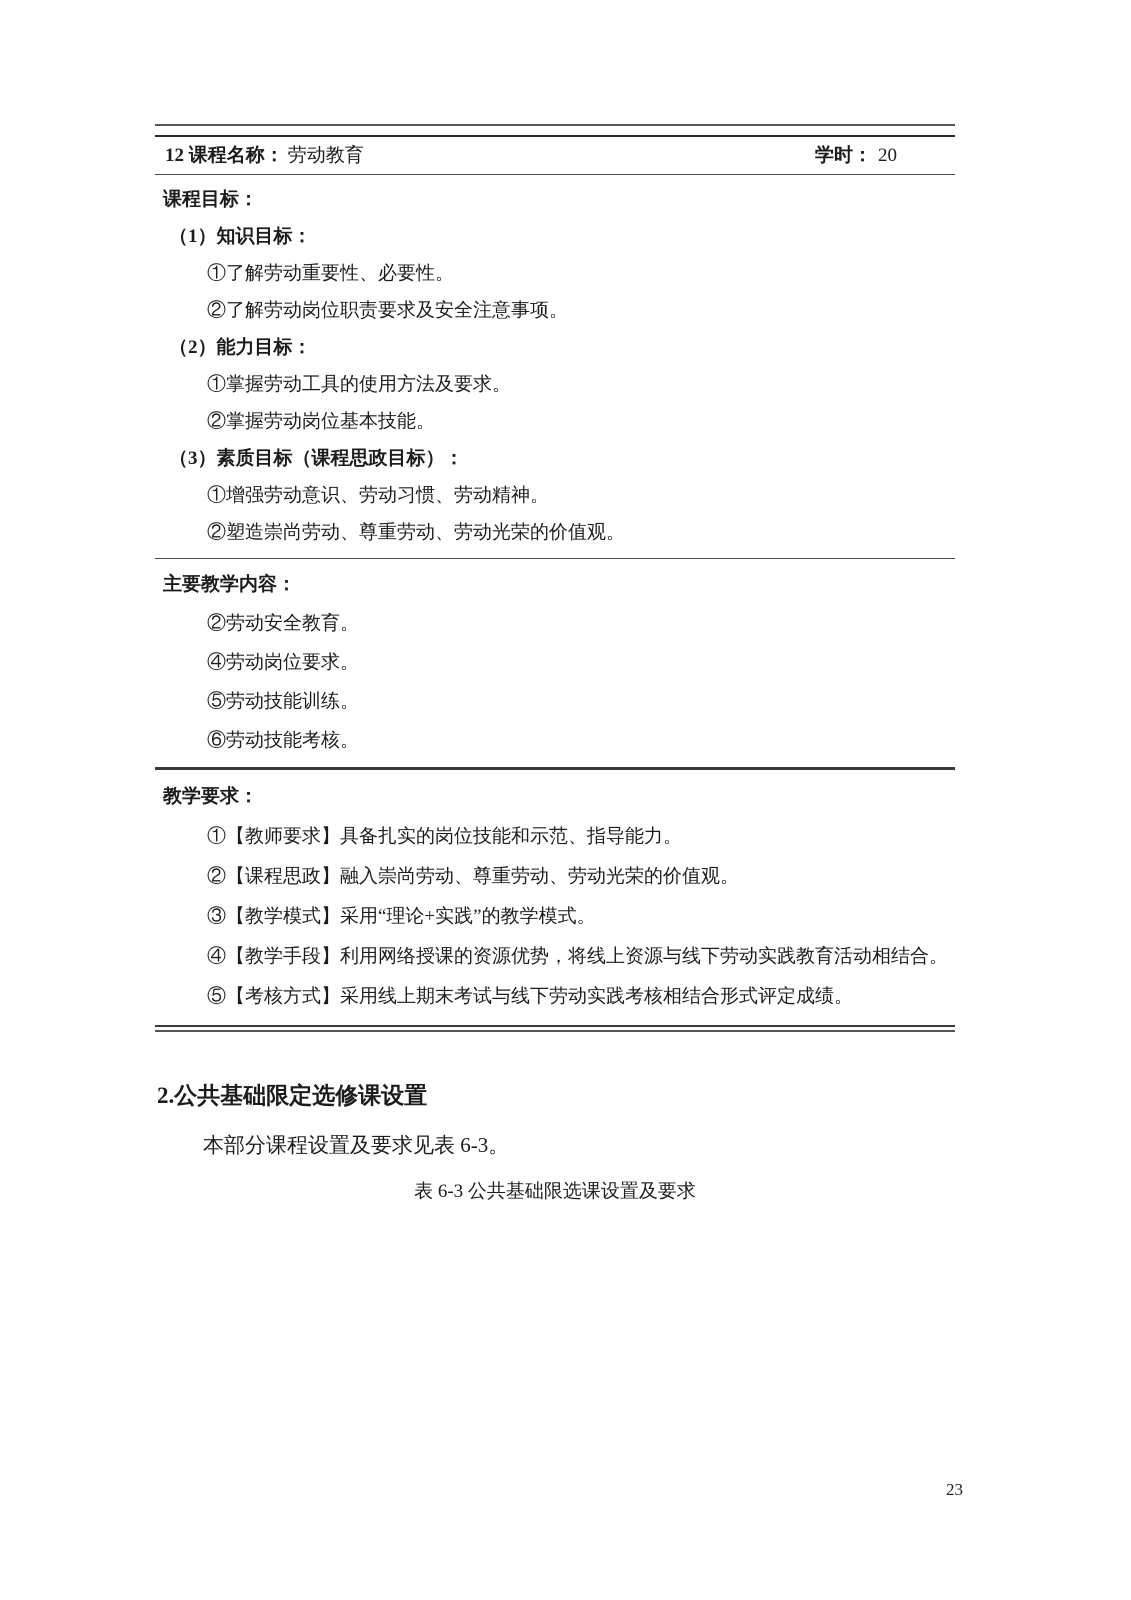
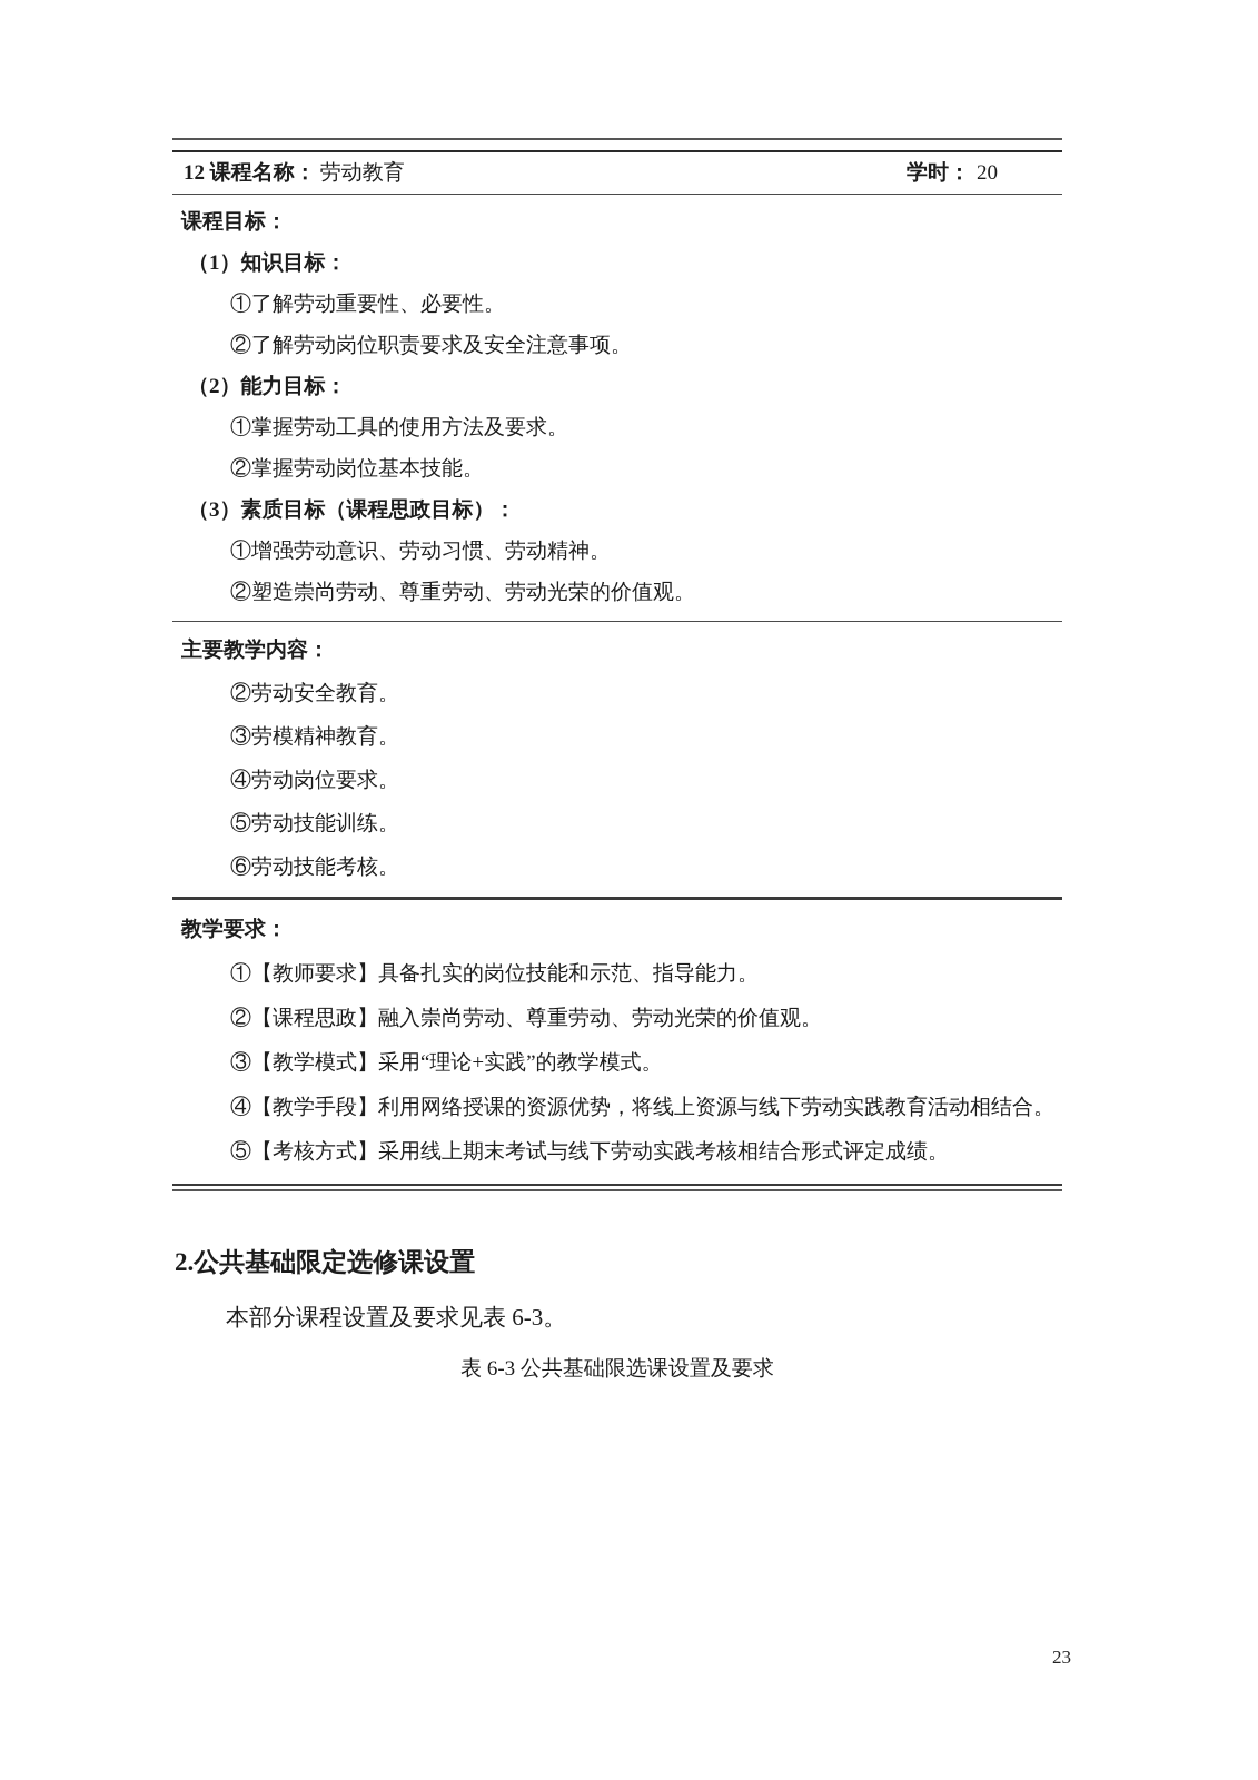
  12 课程名称： 劳动教育
  学时： 20
  课程目标：
  （1）知识目标：
  ①了解劳动重要性、必要性。
  ②了解劳动岗位职责要求及安全注意事项。
  （2）能力目标：
  ①掌握劳动工具的使用方法及要求。
  ②掌握劳动岗位基本技能。
  （3）素质目标（课程思政目标）：
  ①增强劳动意识、劳动习惯、劳动精神。
  ②塑造崇尚劳动、尊重劳动、劳动光荣的价值观。
  主要教学内容：
  ②劳动安全教育。
+ ③劳模精神教育。
  ④劳动岗位要求。
  ⑤劳动技能训练。
  ⑥劳动技能考核。
  教学要求：
  ①【教师要求】具备扎实的岗位技能和示范、指导能力。
  ②【课程思政】融入崇尚劳动、尊重劳动、劳动光荣的价值观。
  ③【教学模式】采用“理论+实践”的教学模式。
  ④【教学手段】利用网络授课的资源优势，将线上资源与线下劳动实践教育活动相结合。
  ⑤【考核方式】采用线上期末考试与线下劳动实践考核相结合形式评定成绩。
  2.公共基础限定选修课设置
  本部分课程设置及要求见表 6-3。
  表 6-3 公共基础限选课设置及要求
  23
